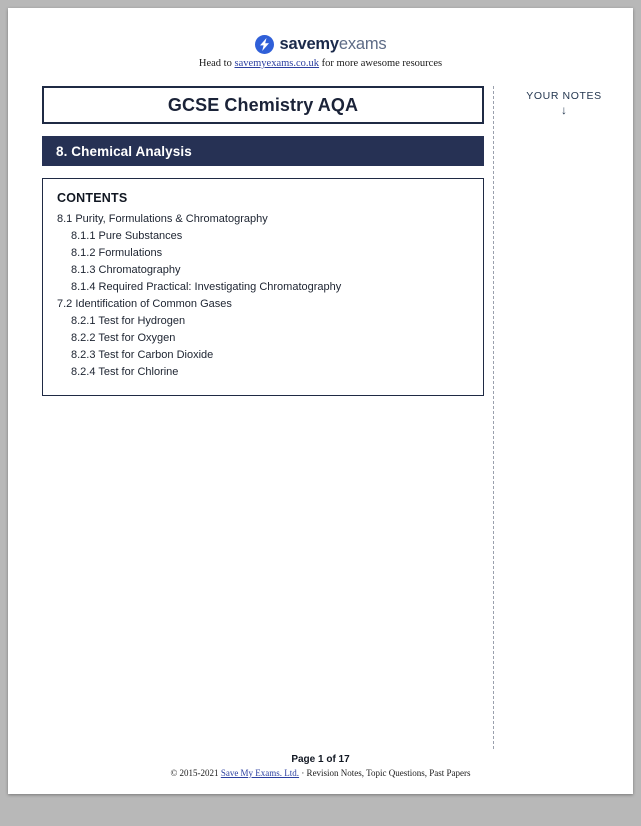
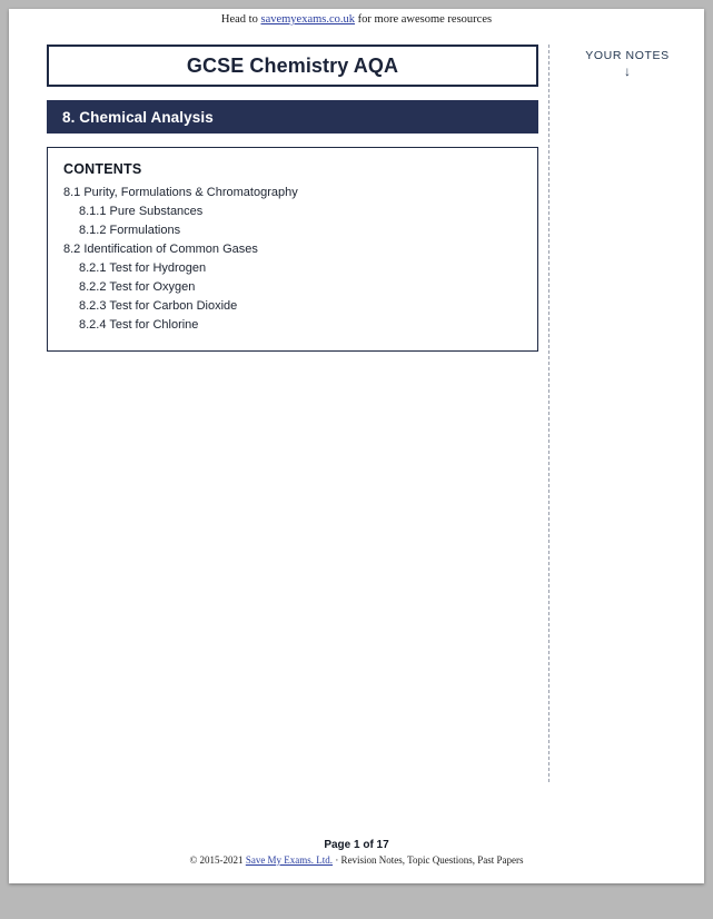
- savemyexams
  Head to savemyexams.co.uk for more awesome resources
  GCSE Chemistry AQA
  8. Chemical Analysis
  CONTENTS
  8.1 Purity, Formulations & Chromatography
  8.1.1 Pure Substances
  8.1.2 Formulations
- 8.1.3 Chromatography
- 8.1.4 Required Practical: Investigating Chromatography
- 7.2 Identification of Common Gases
+ 8.2 Identification of Common Gases
  8.2.1 Test for Hydrogen
  8.2.2 Test for Oxygen
  8.2.3 Test for Carbon Dioxide
  8.2.4 Test for Chlorine
  YOUR NOTES
  ↓
  Page 1 of 17
  © 2015-2021 Save My Exams. Ltd. · Revision Notes, Topic Questions, Past Papers
